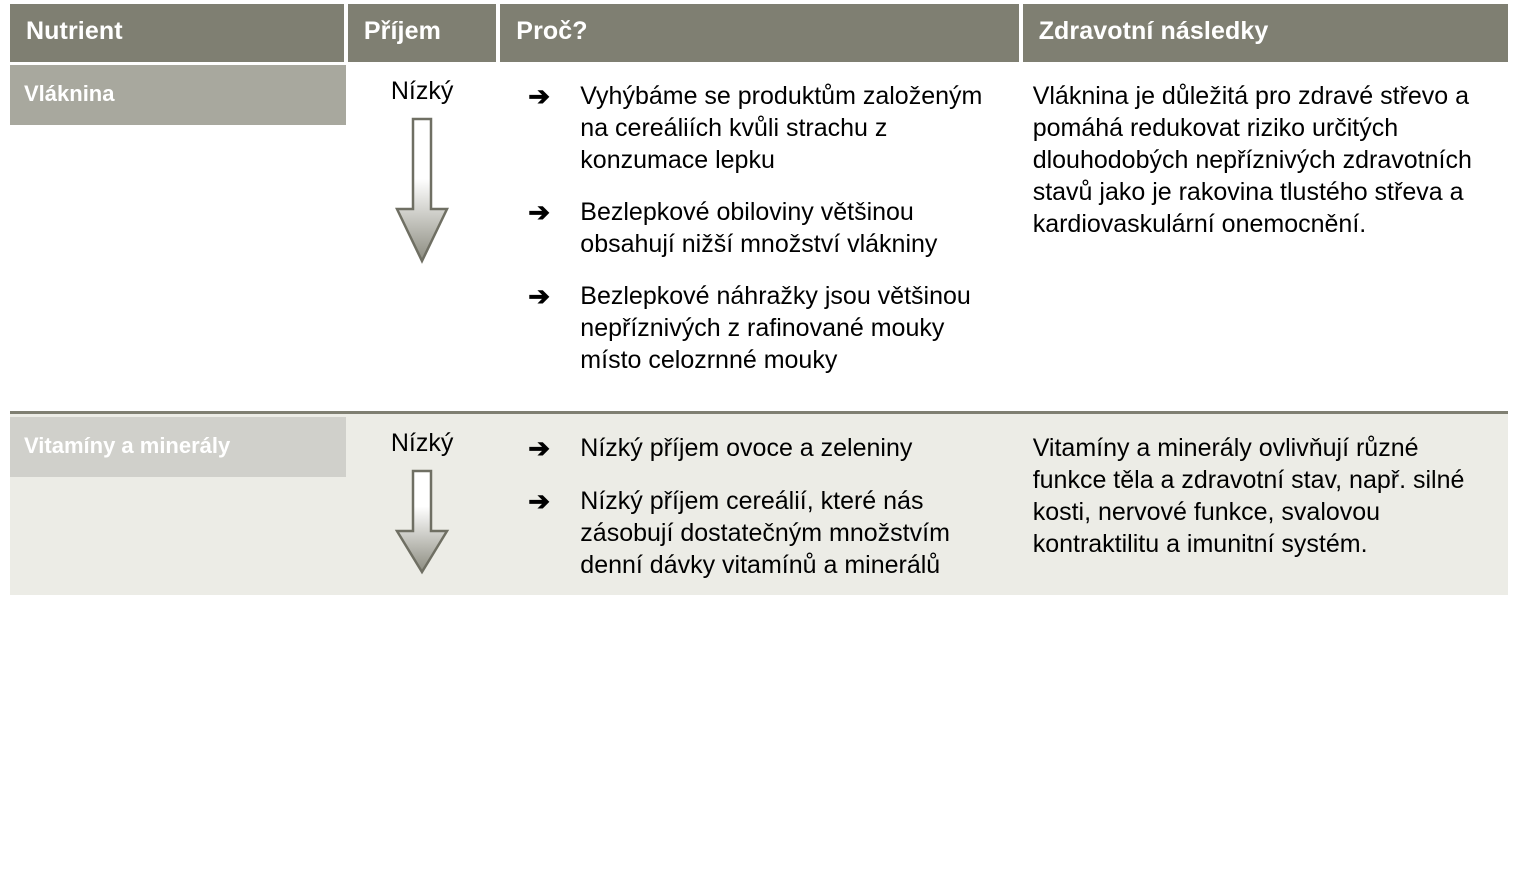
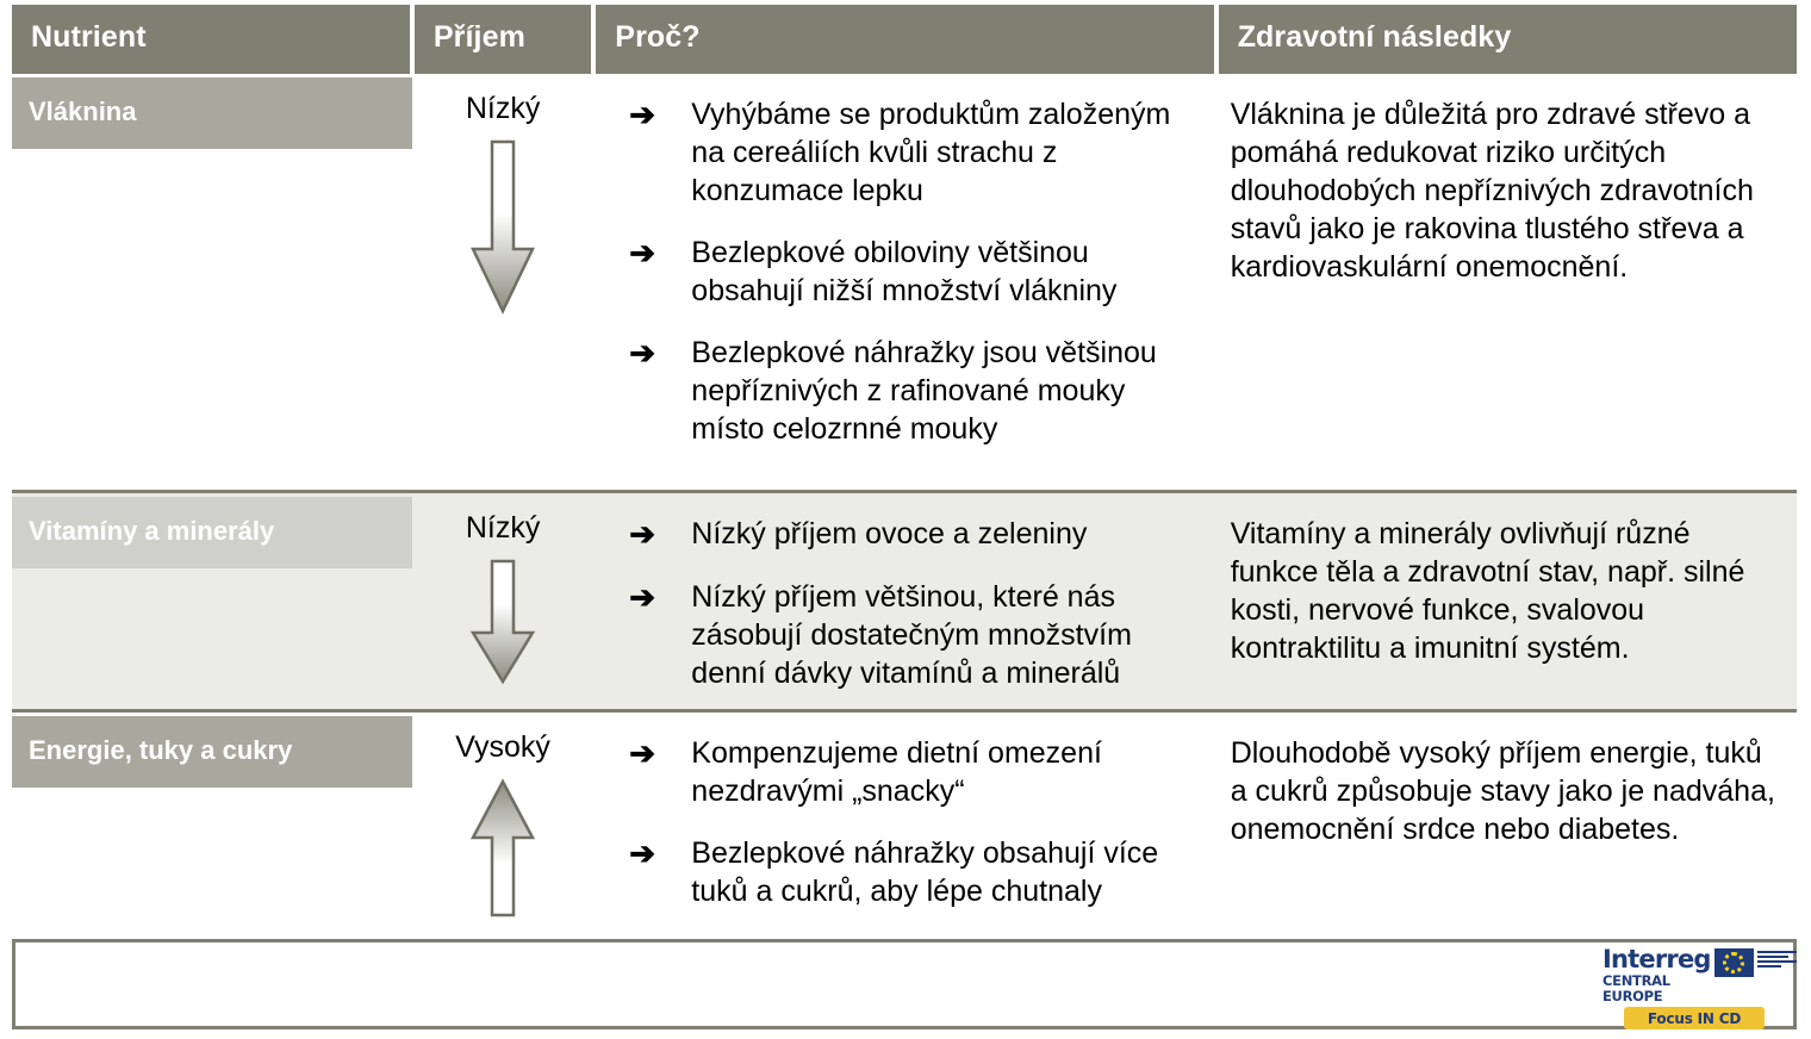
  Nutrient	Příjem	Proč?	Zdravotní následky
  Vláknina	Nízký	➔ Vyhýbáme se produktům založeným na cereáliích kvůli strachu z konzumace lepku ➔ Bezlepkové obiloviny většinou obsahují nižší množství vlákniny ➔ Bezlepkové náhražky jsou většinou nepříznivých z rafinované mouky místo celozrnné mouky	Vláknina je důležitá pro zdravé střevo a pomáhá redukovat riziko určitých dlouhodobých nepříznivých zdravotních stavů jako je rakovina tlustého střeva a kardiovaskulární onemocnění.
- Vitamíny a minerály	Nízký	➔ Nízký příjem ovoce a zeleniny ➔ Nízký příjem cereálií, které nás zásobují dostatečným množstvím denní dávky vitamínů a minerálů	Vitamíny a minerály ovlivňují různé funkce těla a zdravotní stav, např. silné kosti, nervové funkce, svalovou kontraktilitu a imunitní systém.
+ Vitamíny a minerály	Nízký	➔ Nízký příjem ovoce a zeleniny ➔ Nízký příjem většinou, které nás zásobují dostatečným množstvím denní dávky vitamínů a minerálů	Vitamíny a minerály ovlivňují různé funkce těla a zdravotní stav, např. silné kosti, nervové funkce, svalovou kontraktilitu a imunitní systém.
+ Energie, tuky a cukry	Vysoký	➔ Kompenzujeme dietní omezení nezdravými „snacky“ ➔ Bezlepkové náhražky obsahují více tuků a cukrů, aby lépe chutnaly	Dlouhodobě vysoký příjem energie, tuků a cukrů způsobuje stavy jako je nadváha, onemocnění srdce nebo diabetes.
+ Interreg
+ CENTRAL EUROPE
+ Focus IN CD
